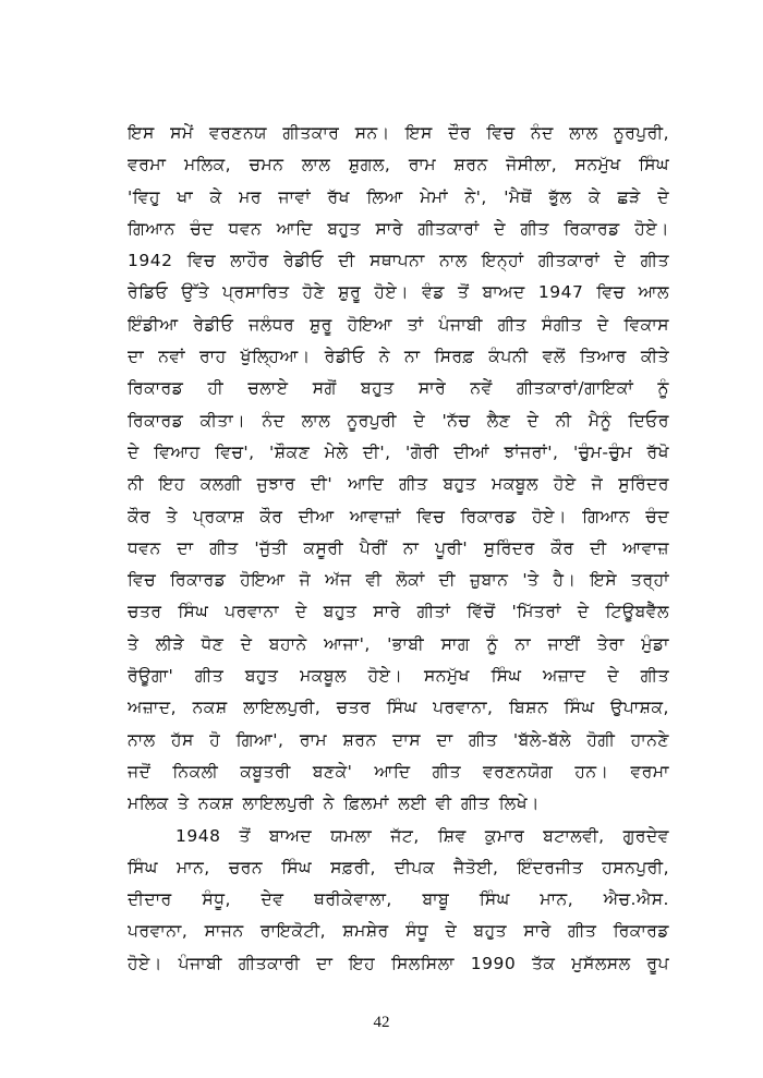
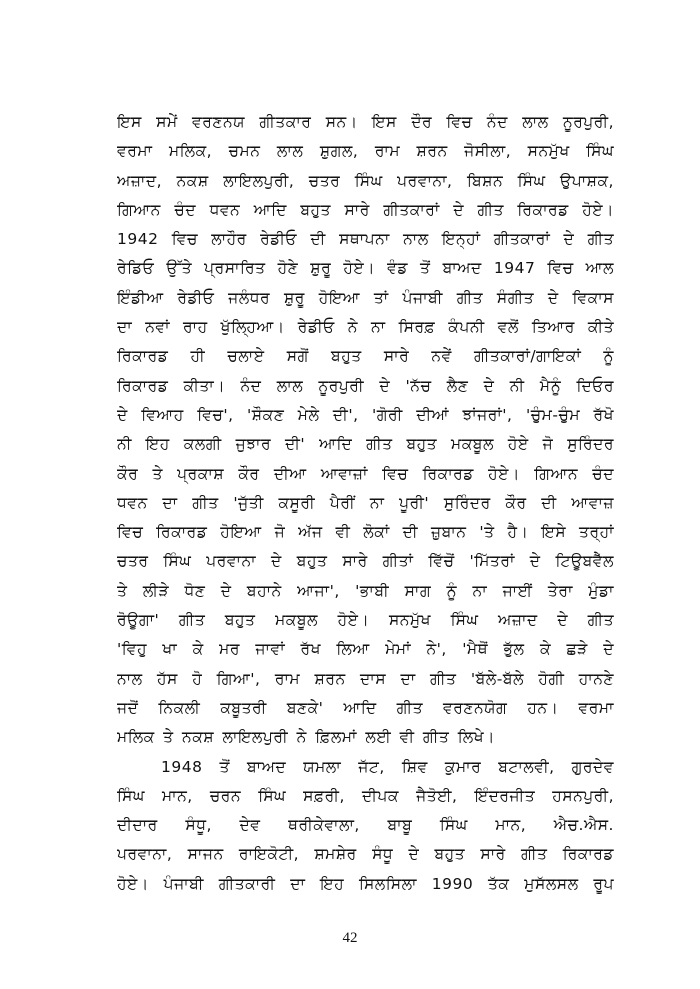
  ਇਸ ਸਮੇਂ ਵਰਣਨਯ ਗੀਤਕਾਰ ਸਨ। ਇਸ ਦੌਰ ਵਿਚ ਨੰਦ ਲਾਲ ਨੂਰਪੁਰੀ,
  ਵਰਮਾ ਮਲਿਕ, ਚਮਨ ਲਾਲ ਸ਼ੁਗਲ, ਰਾਮ ਸ਼ਰਨ ਜੋਸੀਲਾ, ਸਨਮੁੱਖ ਸਿੰਘ
- 'ਵਿਹੁ ਖਾ ਕੇ ਮਰ ਜਾਵਾਂ ਰੱਖ ਲਿਆ ਮੇਮਾਂ ਨੇ', 'ਮੈਥੋਂ ਭੁੱਲ ਕੇ ਛੜੇ ਦੇ
+ ਅਜ਼ਾਦ, ਨਕਸ਼ ਲਾਇਲਪੁਰੀ, ਚਤਰ ਸਿੰਘ ਪਰਵਾਨਾ, ਬਿਸ਼ਨ ਸਿੰਘ ਉਪਾਸ਼ਕ,
  ਗਿਆਨ ਚੰਦ ਧਵਨ ਆਦਿ ਬਹੁਤ ਸਾਰੇ ਗੀਤਕਾਰਾਂ ਦੇ ਗੀਤ ਰਿਕਾਰਡ ਹੋਏ।
  1942 ਵਿਚ ਲਾਹੌਰ ਰੇਡੀਓ ਦੀ ਸਥਾਪਨਾ ਨਾਲ ਇਨ੍ਹਾਂ ਗੀਤਕਾਰਾਂ ਦੇ ਗੀਤ
  ਰੇਡਿਓ ਉੱਤੇ ਪ੍ਰਸਾਰਿਤ ਹੋਣੇ ਸ਼ੁਰੂ ਹੋਏ। ਵੰਡ ਤੋਂ ਬਾਅਦ 1947 ਵਿਚ ਆਲ
  ਇੰਡੀਆ ਰੇਡੀਓ ਜਲੰਧਰ ਸ਼ੁਰੂ ਹੋਇਆ ਤਾਂ ਪੰਜਾਬੀ ਗੀਤ ਸੰਗੀਤ ਦੇ ਵਿਕਾਸ
  ਦਾ ਨਵਾਂ ਰਾਹ ਖੁੱਲ੍ਹਿਆ। ਰੇਡੀਓ ਨੇ ਨਾ ਸਿਰਫ਼ ਕੰਪਨੀ ਵਲੋਂ ਤਿਆਰ ਕੀਤੇ
  ਰਿਕਾਰਡ ਹੀ ਚਲਾਏ ਸਗੋਂ ਬਹੁਤ ਸਾਰੇ ਨਵੇਂ ਗੀਤਕਾਰਾਂ/ਗਾਇਕਾਂ ਨੂੰ
  ਰਿਕਾਰਡ ਕੀਤਾ। ਨੰਦ ਲਾਲ ਨੂਰਪੁਰੀ ਦੇ 'ਨੱਚ ਲੈਣ ਦੇ ਨੀ ਮੈਨੂੰ ਦਿਓਰ
  ਦੇ ਵਿਆਹ ਵਿਚ', 'ਸ਼ੌਕਣ ਮੇਲੇ ਦੀ', 'ਗੋਰੀ ਦੀਆਂ ਝਾਂਜਰਾਂ', 'ਚੁੰਮ-ਚੁੰਮ ਰੱਖੋ
  ਨੀ ਇਹ ਕਲਗੀ ਜੁਝਾਰ ਦੀ' ਆਦਿ ਗੀਤ ਬਹੁਤ ਮਕਬੂਲ ਹੋਏ ਜੋ ਸੁਰਿੰਦਰ
  ਕੌਰ ਤੇ ਪ੍ਰਕਾਸ਼ ਕੌਰ ਦੀਆ ਆਵਾਜ਼ਾਂ ਵਿਚ ਰਿਕਾਰਡ ਹੋਏ। ਗਿਆਨ ਚੰਦ
  ਧਵਨ ਦਾ ਗੀਤ 'ਜੁੱਤੀ ਕਸੂਰੀ ਪੈਰੀਂ ਨਾ ਪੂਰੀ' ਸੁਰਿੰਦਰ ਕੌਰ ਦੀ ਆਵਾਜ਼
  ਵਿਚ ਰਿਕਾਰਡ ਹੋਇਆ ਜੋ ਅੱਜ ਵੀ ਲੋਕਾਂ ਦੀ ਜ਼ੁਬਾਨ 'ਤੇ ਹੈ। ਇਸੇ ਤਰ੍ਹਾਂ
  ਚਤਰ ਸਿੰਘ ਪਰਵਾਨਾ ਦੇ ਬਹੁਤ ਸਾਰੇ ਗੀਤਾਂ ਵਿੱਚੋਂ 'ਮਿੱਤਰਾਂ ਦੇ ਟਿਊਬਵੈੱਲ
  ਤੇ ਲੀੜੇ ਧੋਣ ਦੇ ਬਹਾਨੇ ਆਜਾ', 'ਭਾਬੀ ਸਾਗ ਨੂੰ ਨਾ ਜਾਈਂ ਤੇਰਾ ਮੁੰਡਾ
  ਰੋਊਗਾ' ਗੀਤ ਬਹੁਤ ਮਕਬੂਲ ਹੋਏ। ਸਨਮੁੱਖ ਸਿੰਘ ਅਜ਼ਾਦ ਦੇ ਗੀਤ
- ਅਜ਼ਾਦ, ਨਕਸ਼ ਲਾਇਲਪੁਰੀ, ਚਤਰ ਸਿੰਘ ਪਰਵਾਨਾ, ਬਿਸ਼ਨ ਸਿੰਘ ਉਪਾਸ਼ਕ,
+ 'ਵਿਹੁ ਖਾ ਕੇ ਮਰ ਜਾਵਾਂ ਰੱਖ ਲਿਆ ਮੇਮਾਂ ਨੇ', 'ਮੈਥੋਂ ਭੁੱਲ ਕੇ ਛੜੇ ਦੇ
  ਨਾਲ ਹੱਸ ਹੋ ਗਿਆ', ਰਾਮ ਸ਼ਰਨ ਦਾਸ ਦਾ ਗੀਤ 'ਬੱਲੇ-ਬੱਲੇ ਹੋਗੀ ਹਾਨਣੇ
  ਜਦੋਂ ਨਿਕਲੀ ਕਬੂਤਰੀ ਬਣਕੇ' ਆਦਿ ਗੀਤ ਵਰਣਨਯੋਗ ਹਨ। ਵਰਮਾ
  ਮਲਿਕ ਤੇ ਨਕਸ਼ ਲਾਇਲਪੁਰੀ ਨੇ ਫ਼ਿਲਮਾਂ ਲਈ ਵੀ ਗੀਤ ਲਿਖੇ।
  1948 ਤੋਂ ਬਾਅਦ ਯਮਲਾ ਜੱਟ, ਸ਼ਿਵ ਕੁਮਾਰ ਬਟਾਲਵੀ, ਗੁਰਦੇਵ
  ਸਿੰਘ ਮਾਨ, ਚਰਨ ਸਿੰਘ ਸਫ਼ਰੀ, ਦੀਪਕ ਜੈਤੋਈ, ਇੰਦਰਜੀਤ ਹਸਨਪੁਰੀ,
  ਦੀਦਾਰ ਸੰਧੂ, ਦੇਵ ਥਰੀਕੇਵਾਲਾ, ਬਾਬੂ ਸਿੰਘ ਮਾਨ, ਐਚ.ਐਸ.
  ਪਰਵਾਨਾ, ਸਾਜਨ ਰਾਇਕੋਟੀ, ਸ਼ਮਸ਼ੇਰ ਸੰਧੂ ਦੇ ਬਹੁਤ ਸਾਰੇ ਗੀਤ ਰਿਕਾਰਡ
  ਹੋਏ। ਪੰਜਾਬੀ ਗੀਤਕਾਰੀ ਦਾ ਇਹ ਸਿਲਸਿਲਾ 1990 ਤੱਕ ਮੁਸੱਲਸਲ ਰੂਪ
  42
